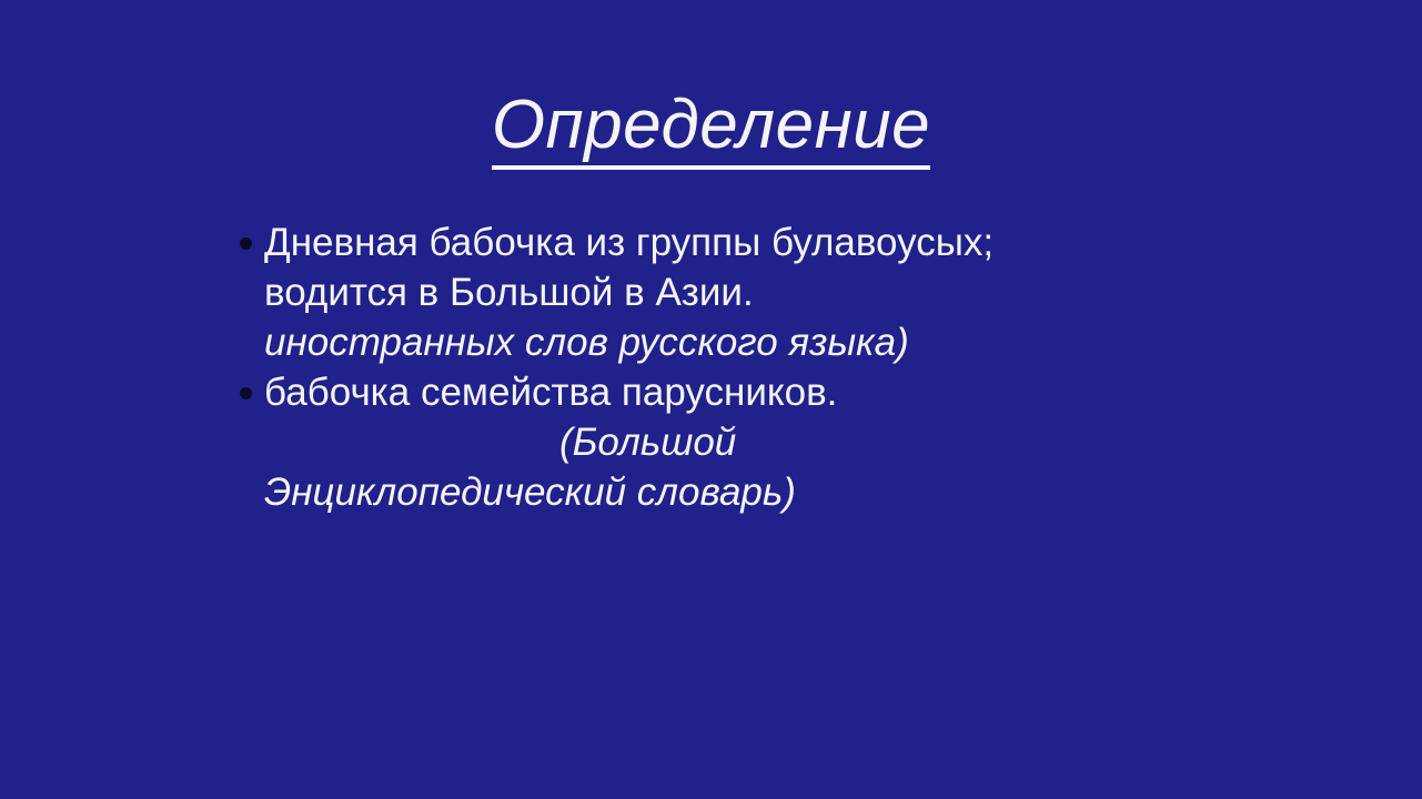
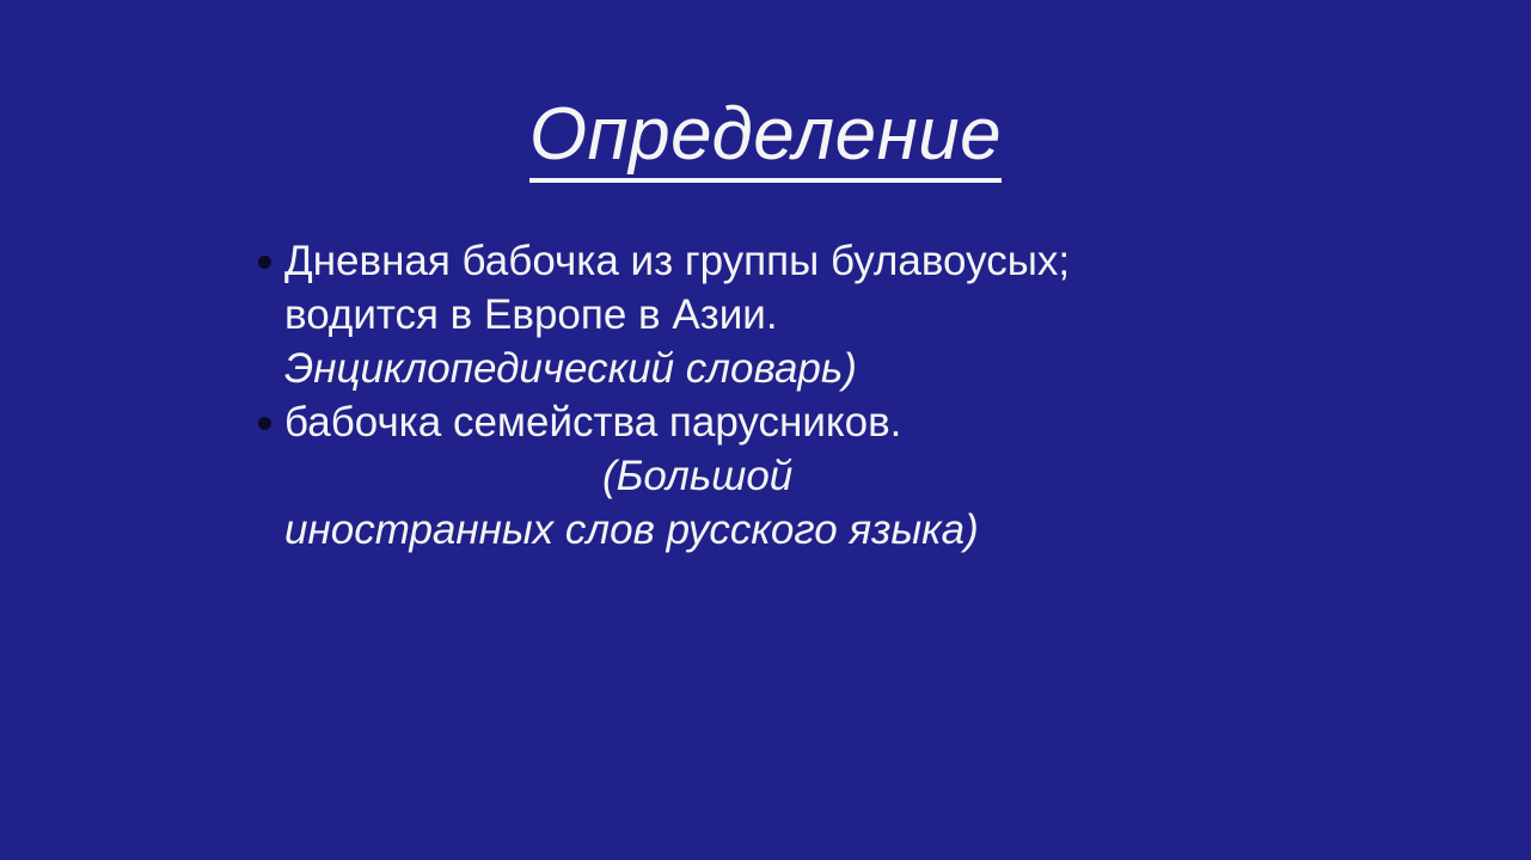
  Определение
- Дневная бабочка из группы булавоусых; водится в Большой в Азии.
+ Дневная бабочка из группы булавоусых; водится в Европе в Азии.
- иностранных слов русского языка)
+ Энциклопедический словарь)
  бабочка семейства парусников.
  (Большой
- Энциклопедический словарь)
+ иностранных слов русского языка)
